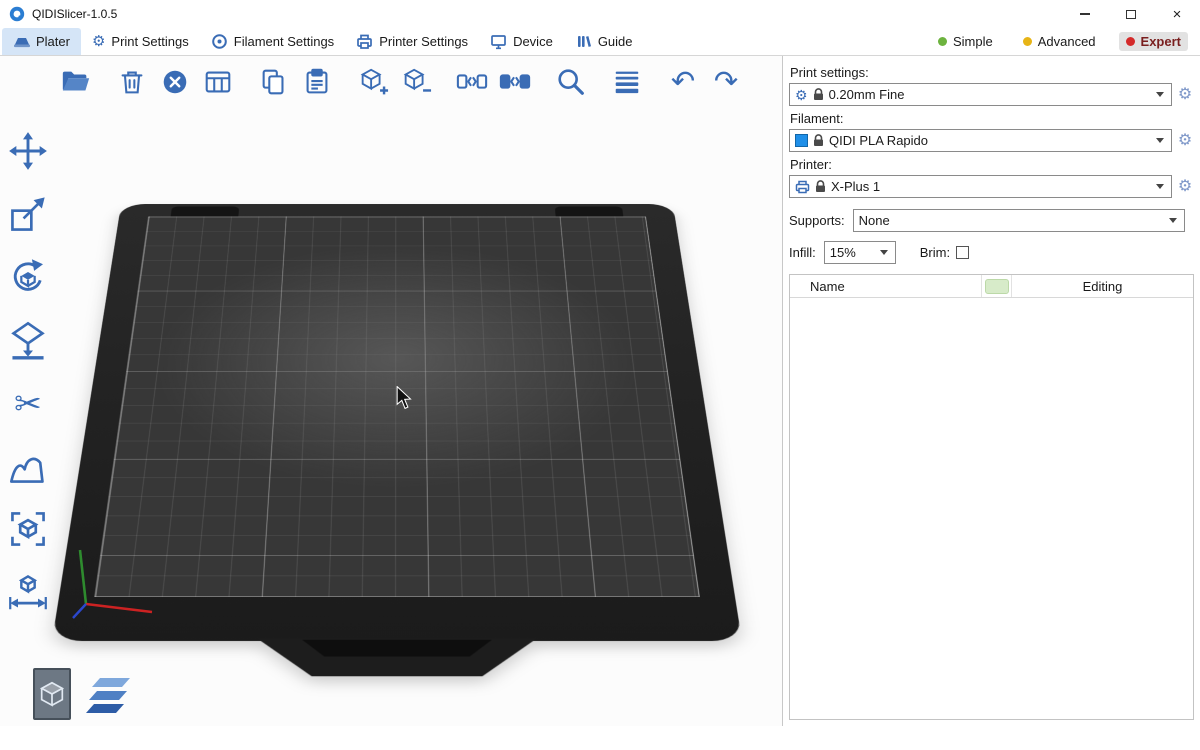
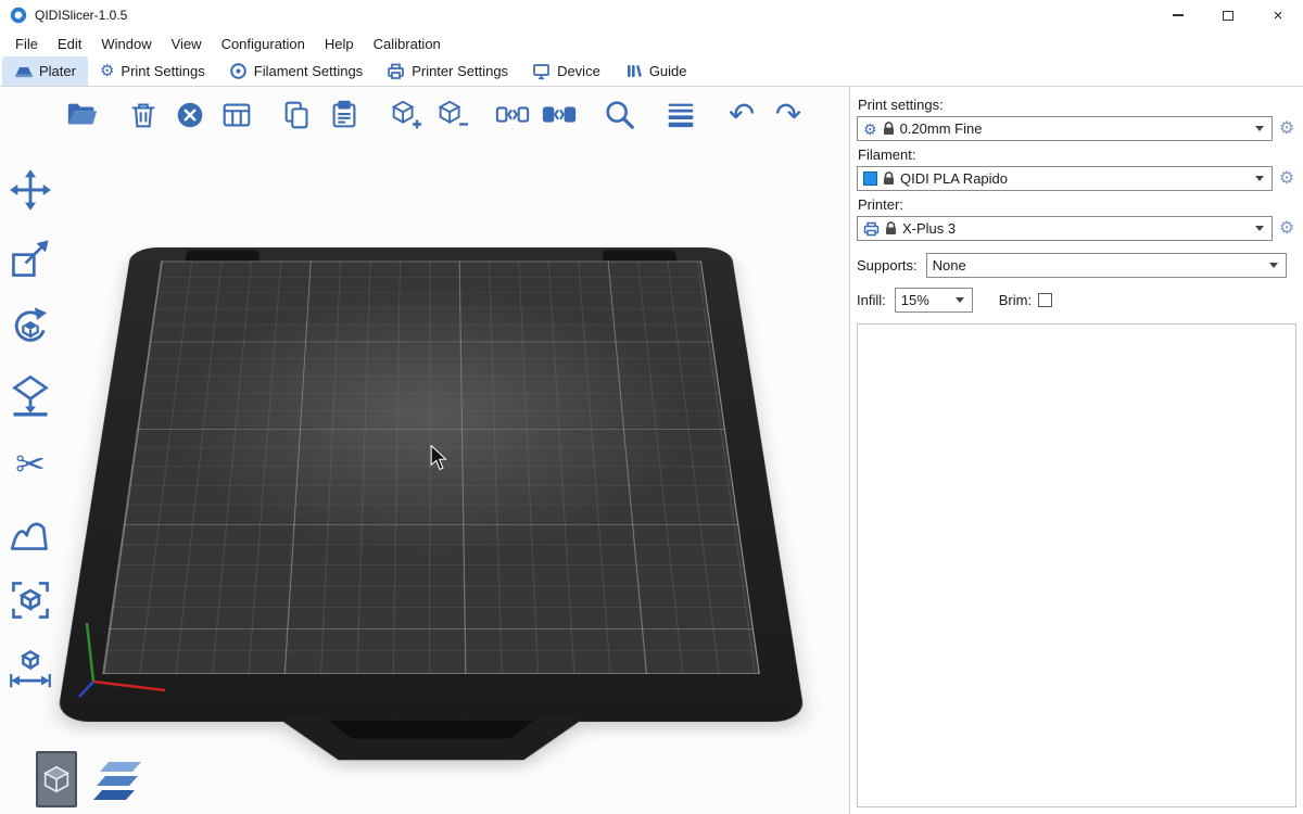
  QIDISlicer-1.0.5
  ×
+ File
+ Edit
+ Window
+ View
+ Configuration
+ Help
+ Calibration
  Plater
  ⚙
  Print Settings
  Filament Settings
  Printer Settings
  Device
  Guide
- Simple
- Advanced
- Expert
  ↶
  ↷
  ✂
  Print settings:
  ⚙
  0.20mm Fine
  ⚙
  Filament:
  QIDI PLA Rapido
  ⚙
  Printer:
- X-Plus 1
+ X-Plus 3
  ⚙
  Supports:
  None
  Infill:
  15%
  Brim:
- Name
- Editing
